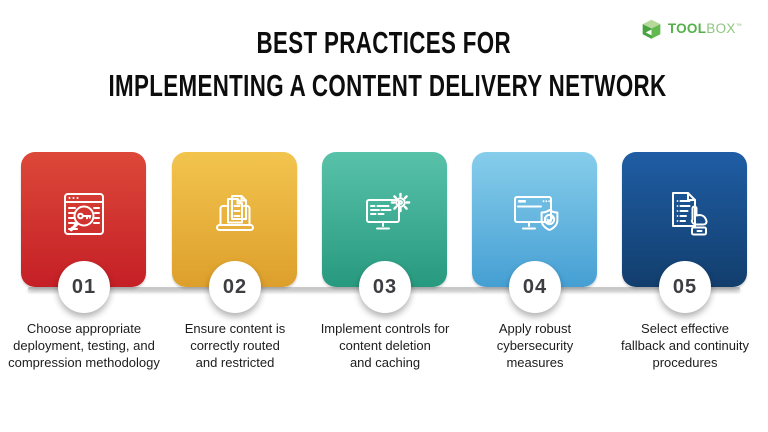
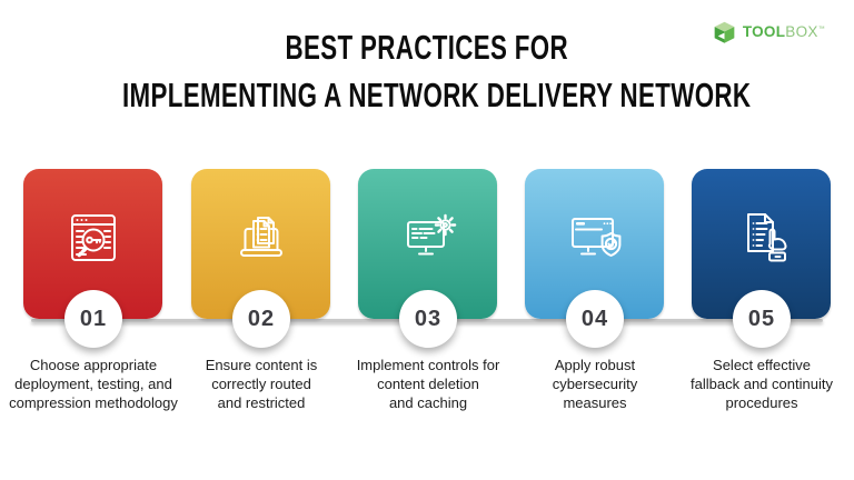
  BEST PRACTICES FOR
- IMPLEMENTING A CONTENT DELIVERY NETWORK
+ IMPLEMENTING A NETWORK DELIVERY NETWORK
  TOOLBOX
  01
  Choose appropriate
  deployment, testing, and
  compression methodology
  02
  Ensure content is
  correctly routed
  and restricted
  03
  Implement controls for
  content deletion
  and caching
  04
  Apply robust
  cybersecurity
  measures
  05
  Select effective
  fallback and continuity
  procedures
